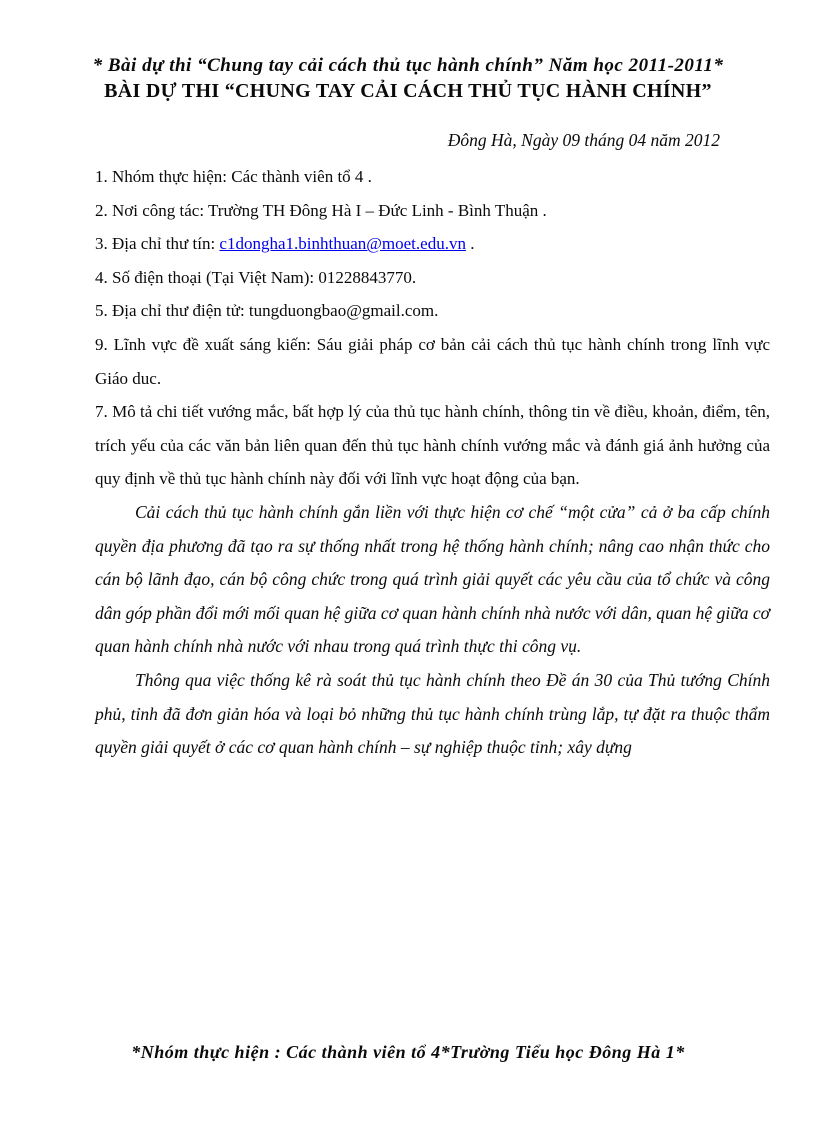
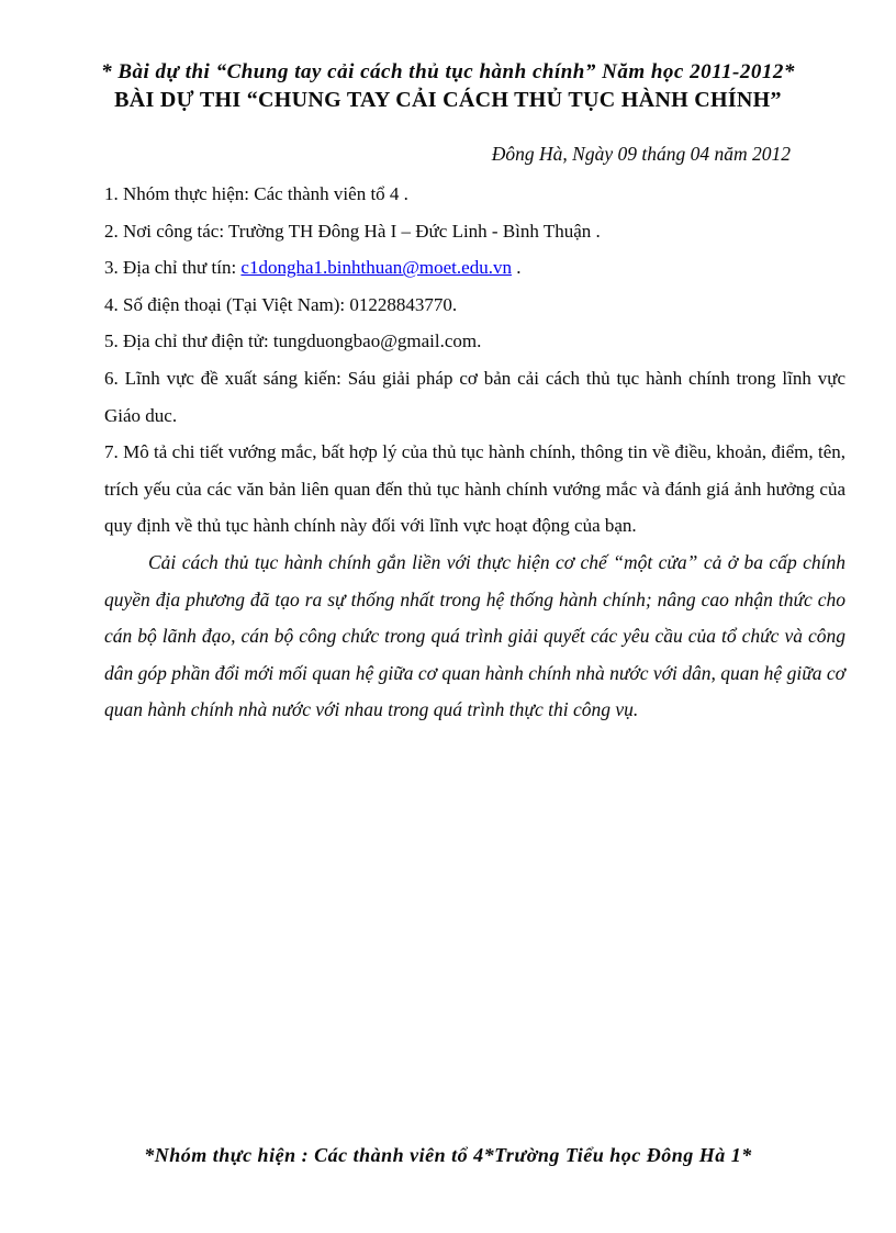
- * Bài dự thi “Chung tay cải cách thủ tục hành chính” Năm học 2011-2011*
+ * Bài dự thi “Chung tay cải cách thủ tục hành chính” Năm học 2011-2012*
  BÀI DỰ THI “CHUNG TAY CẢI CÁCH THỦ TỤC HÀNH CHÍNH”
  Đông Hà, Ngày 09 tháng 04 năm 2012
  1. Nhóm thực hiện: Các thành viên tổ 4 .
  2. Nơi công tác: Trường TH Đông Hà I – Đức Linh - Bình Thuận .
  3. Địa chỉ thư tín: c1dongha1.binhthuan@moet.edu.vn .
  4. Số điện thoại (Tại Việt Nam): 01228843770.
  5. Địa chỉ thư điện tử: tungduongbao@gmail.com.
- 9. Lĩnh vực đề xuất sáng kiến: Sáu giải pháp cơ bản cải cách thủ tục hành chính trong lĩnh vực Giáo duc.
+ 6. Lĩnh vực đề xuất sáng kiến: Sáu giải pháp cơ bản cải cách thủ tục hành chính trong lĩnh vực Giáo duc.
  7. Mô tả chi tiết vướng mắc, bất hợp lý của thủ tục hành chính, thông tin về điều, khoản, điểm, tên, trích yếu của các văn bản liên quan đến thủ tục hành chính vướng mắc và đánh giá ảnh hưởng của quy định về thủ tục hành chính này đối với lĩnh vực hoạt động của bạn.
  Cải cách thủ tục hành chính gắn liền với thực hiện cơ chế “một cửa” cả ở ba cấp chính quyền địa phương đã tạo ra sự thống nhất trong hệ thống hành chính; nâng cao nhận thức cho cán bộ lãnh đạo, cán bộ công chức trong quá trình giải quyết các yêu cầu của tổ chức và công dân góp phần đổi mới mối quan hệ giữa cơ quan hành chính nhà nước với dân, quan hệ giữa cơ quan hành chính nhà nước với nhau trong quá trình thực thi công vụ.
- Thông qua việc thống kê rà soát thủ tục hành chính theo Đề án 30 của Thủ tướng Chính phủ, tỉnh đã đơn giản hóa và loại bỏ những thủ tục hành chính trùng lắp, tự đặt ra thuộc thẩm quyền giải quyết ở các cơ quan hành chính – sự nghiệp thuộc tỉnh; xây dựng
  *Nhóm thực hiện : Các thành viên tổ 4*Trường Tiểu học Đông Hà 1*
